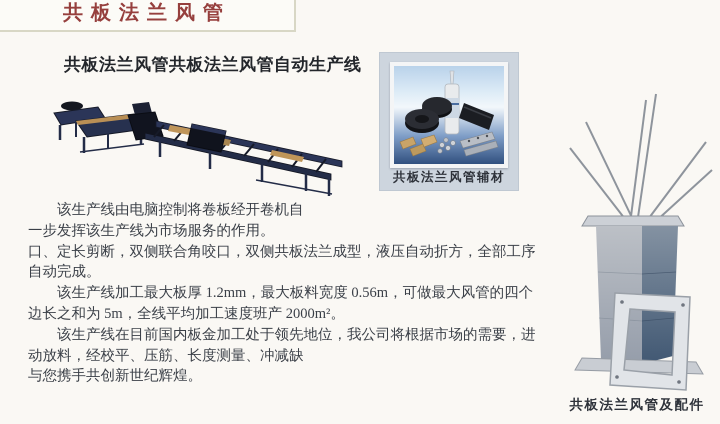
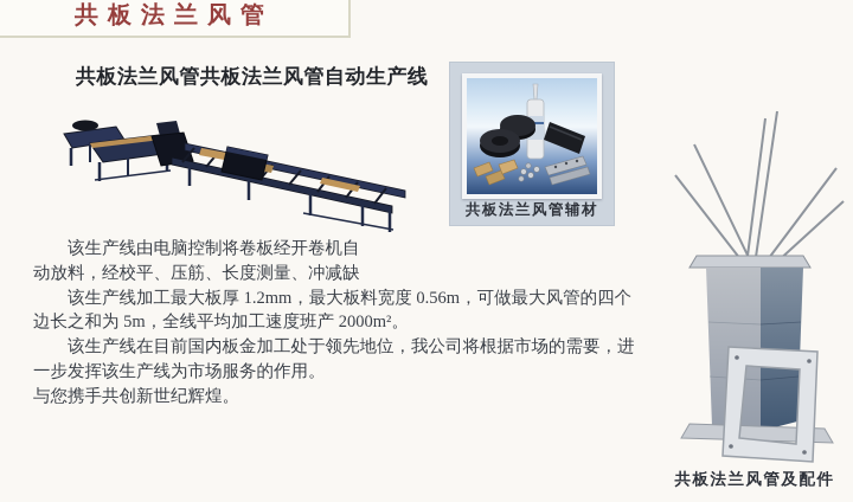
  共板法兰风管
  共板法兰风管共板法兰风管自动生产线
  共板法兰风管辅材
  该生产线由电脑控制将卷板经开卷机自
- 一步发挥该生产线为市场服务的作用。
+ 动放料，经校平、压筋、长度测量、冲减缺
- 口、定长剪断，双侧联合角咬口，双侧共板法兰成型，液压自动折方，全部工序
- 自动完成。
  该生产线加工最大板厚 1.2mm，最大板料宽度 0.56m，可做最大风管的四个
  边长之和为 5m，全线平均加工速度班产 2000m²。
  该生产线在目前国内板金加工处于领先地位，我公司将根据市场的需要，进
- 动放料，经校平、压筋、长度测量、冲减缺
+ 一步发挥该生产线为市场服务的作用。
  与您携手共创新世纪辉煌。
  共板法兰风管及配件
